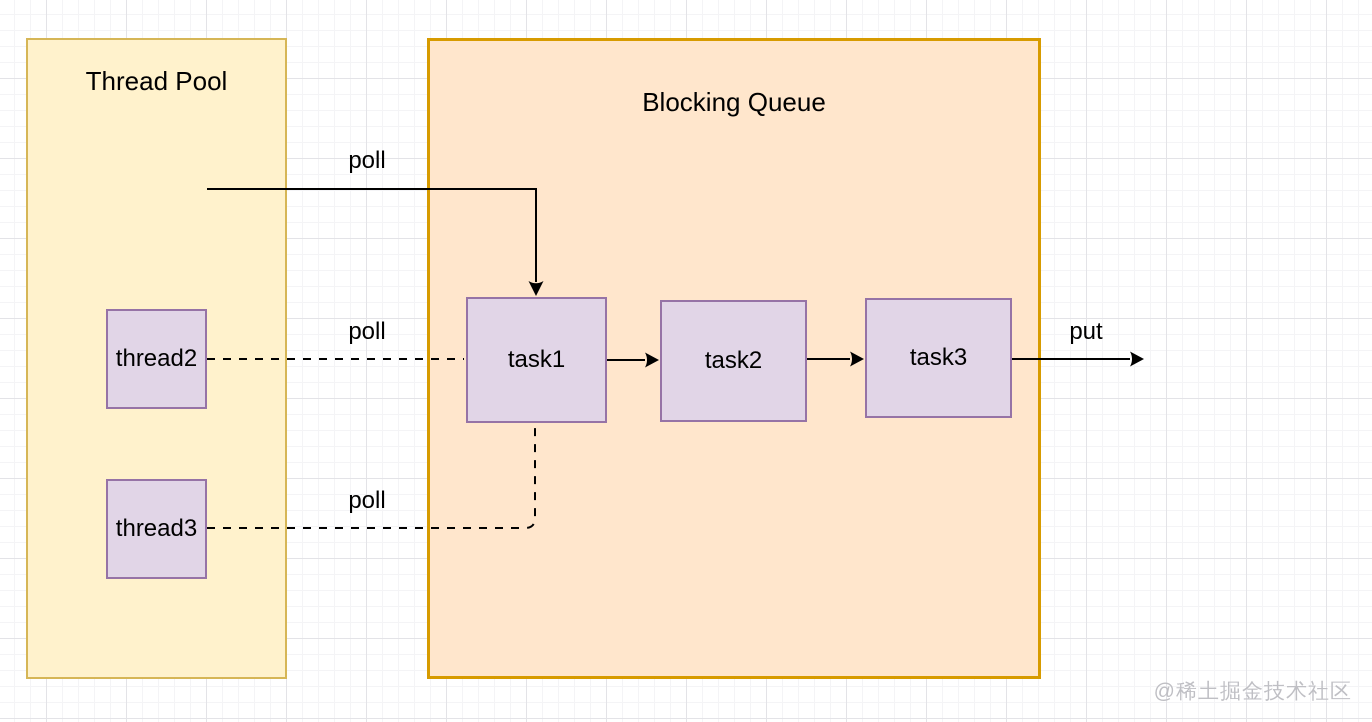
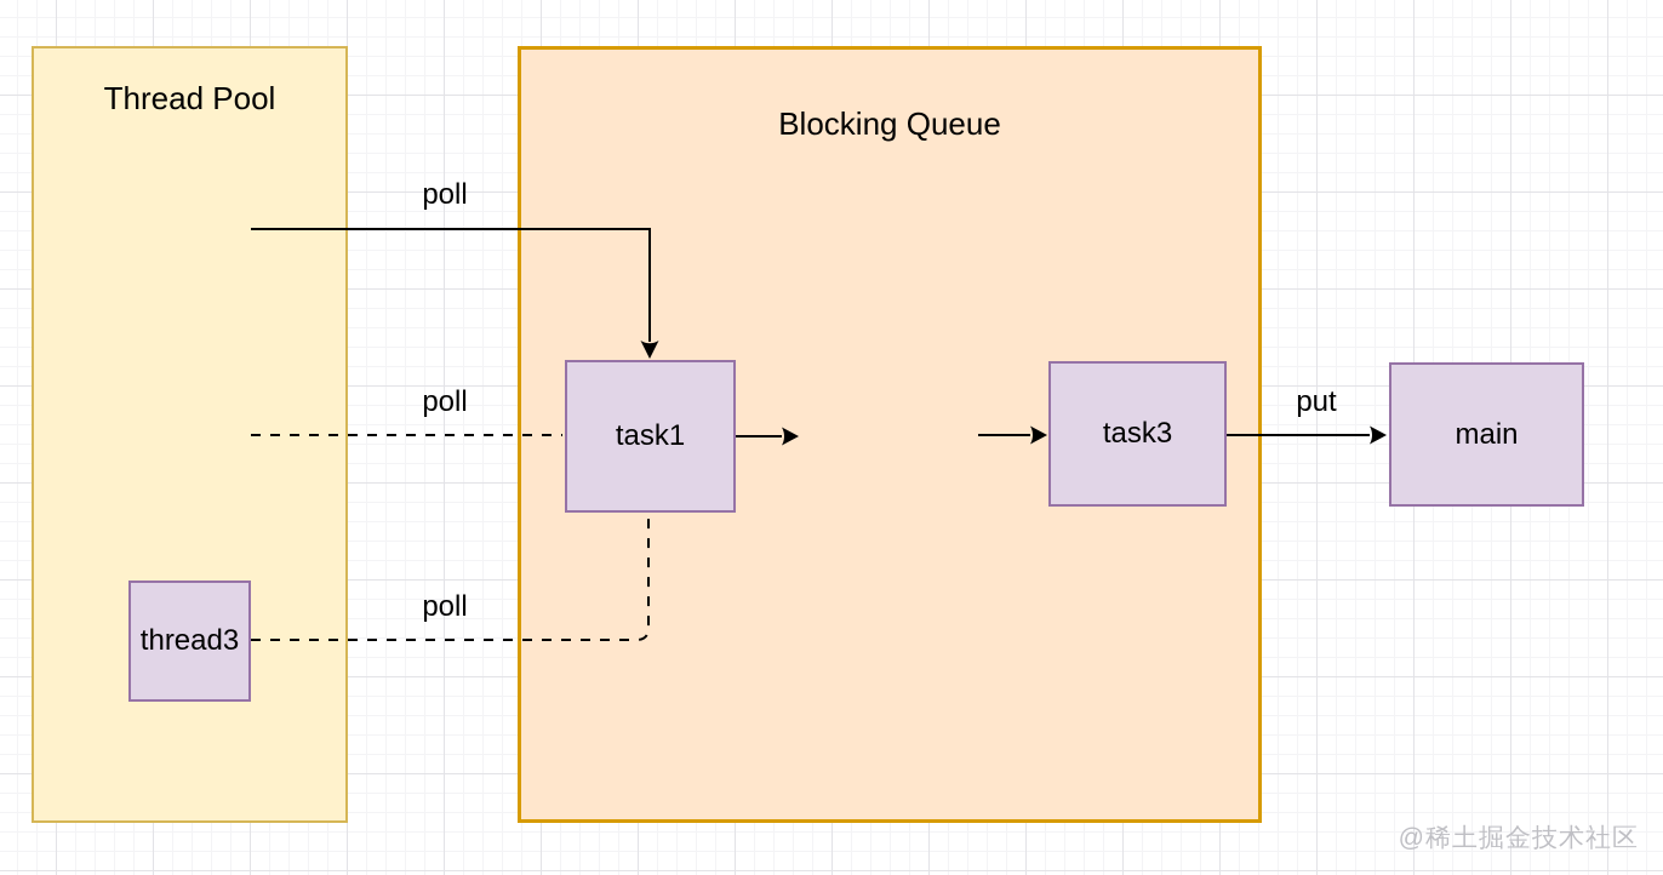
  Thread Pool
  Blocking Queue
- thread2
  thread3
  task1
- task2
  task3
+ main
  poll
  poll
  poll
  put
  @稀土掘金技术社区
